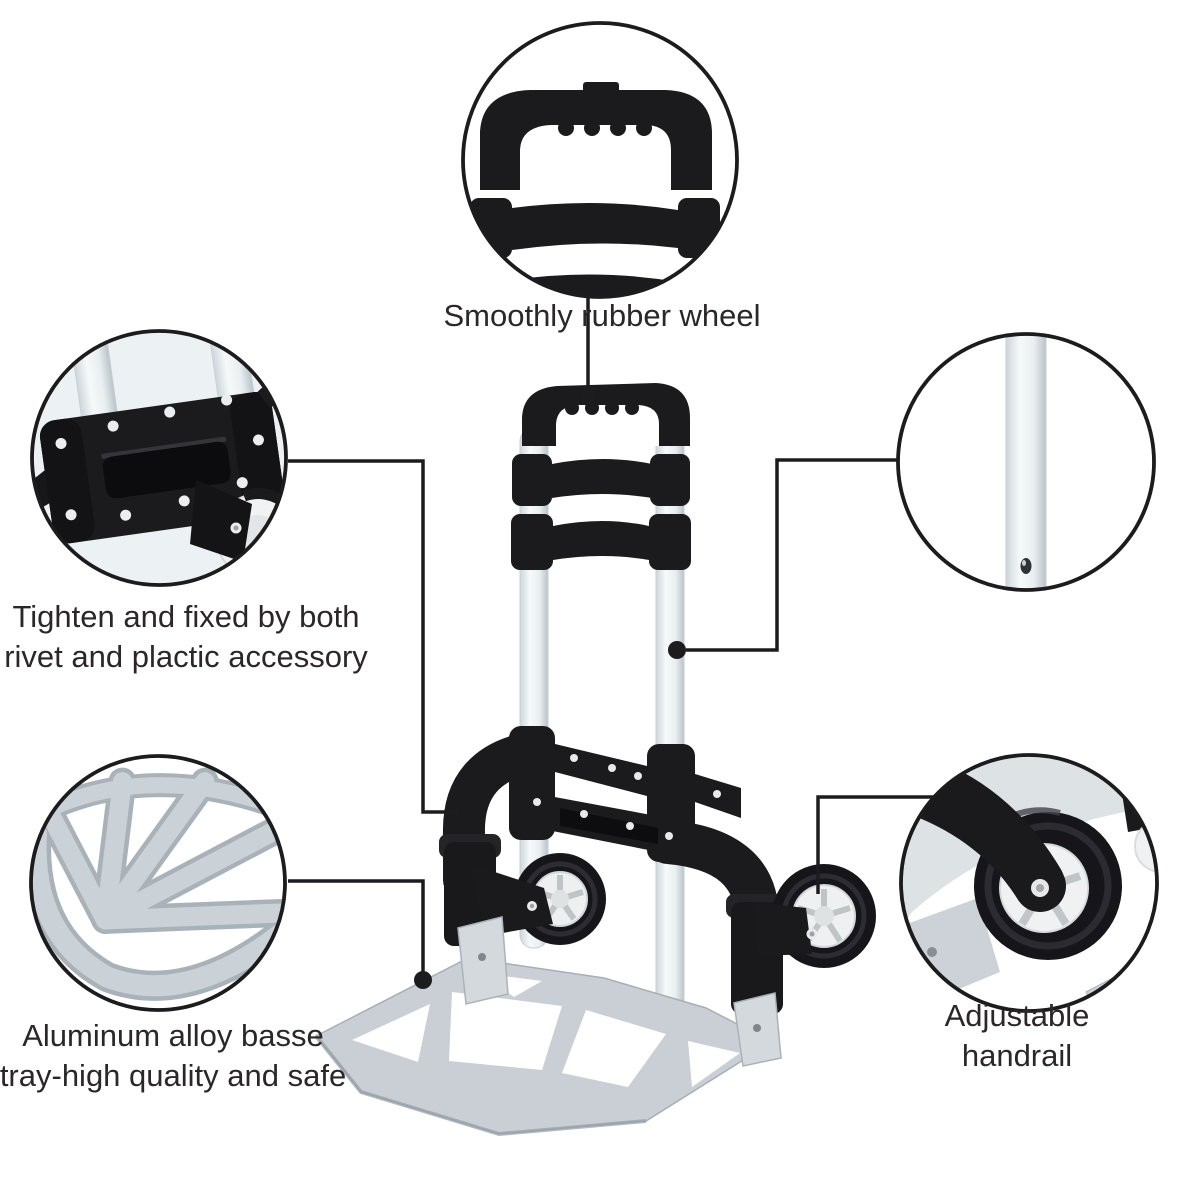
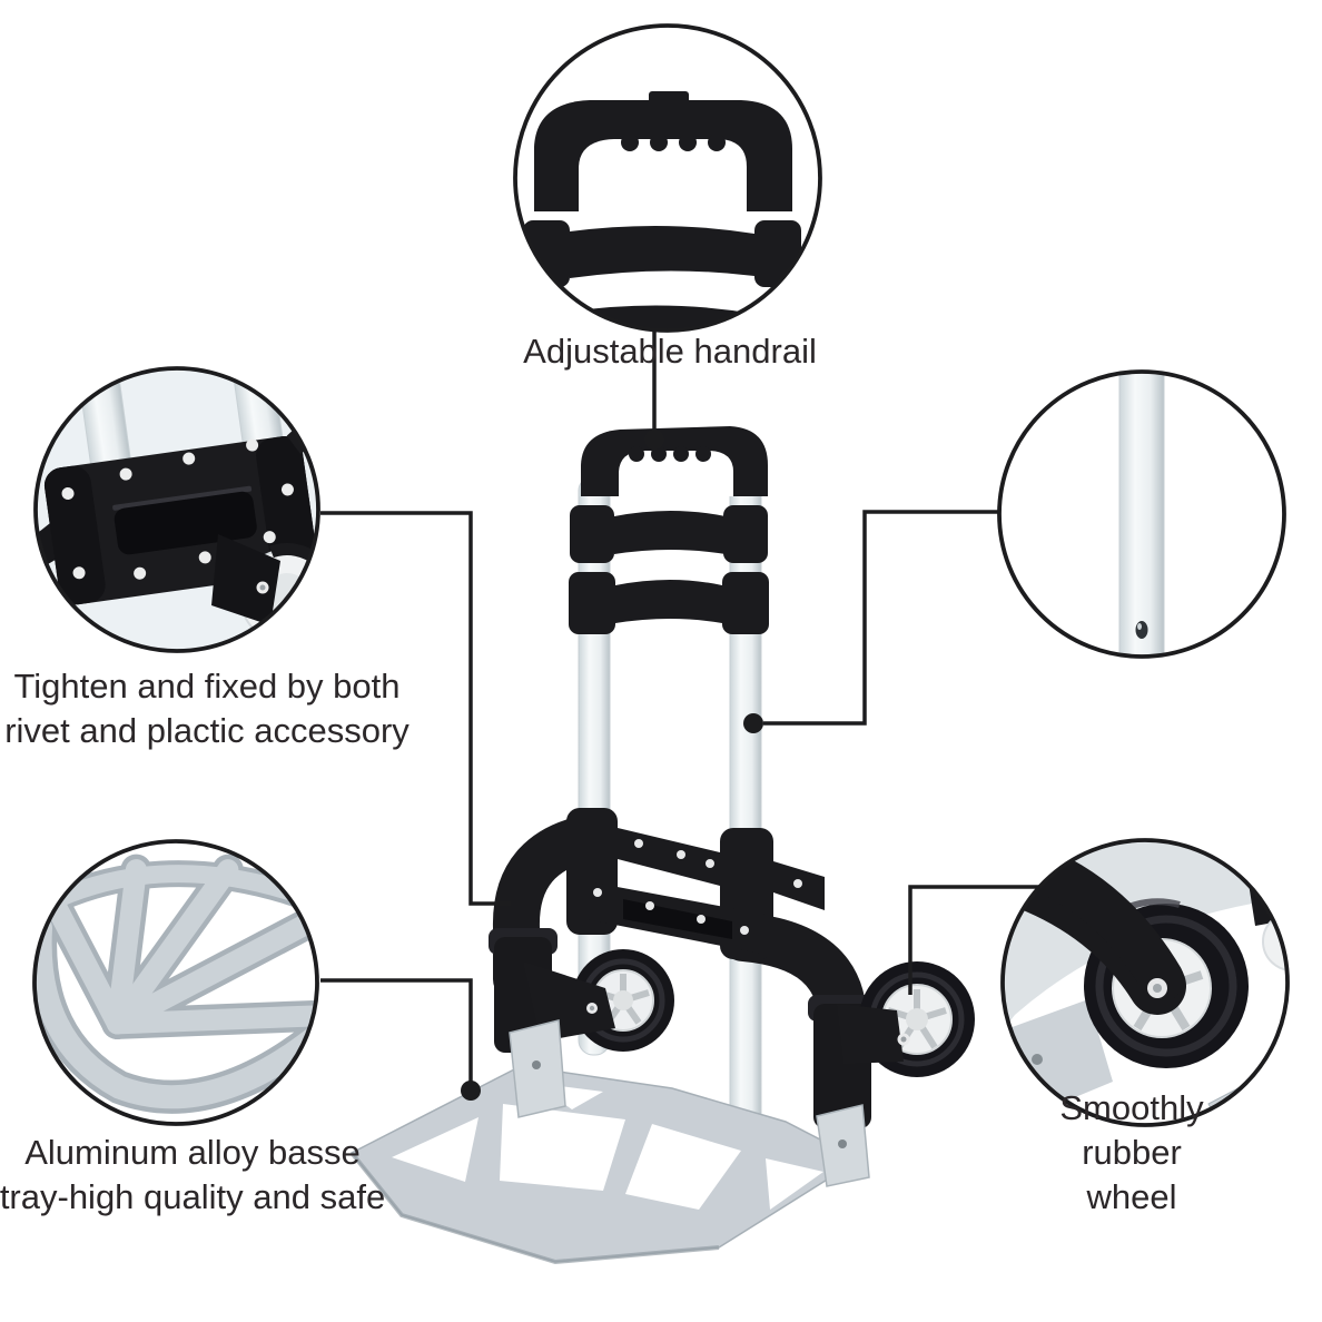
- Smoothly rubber wheel
+ Adjustable handrail
  Tighten and fixed by both
  rivet and plactic accessory
  Aluminum alloy basse
  tray-high quality and safe
- Adjustable handrail
+ Smoothly rubber wheel
